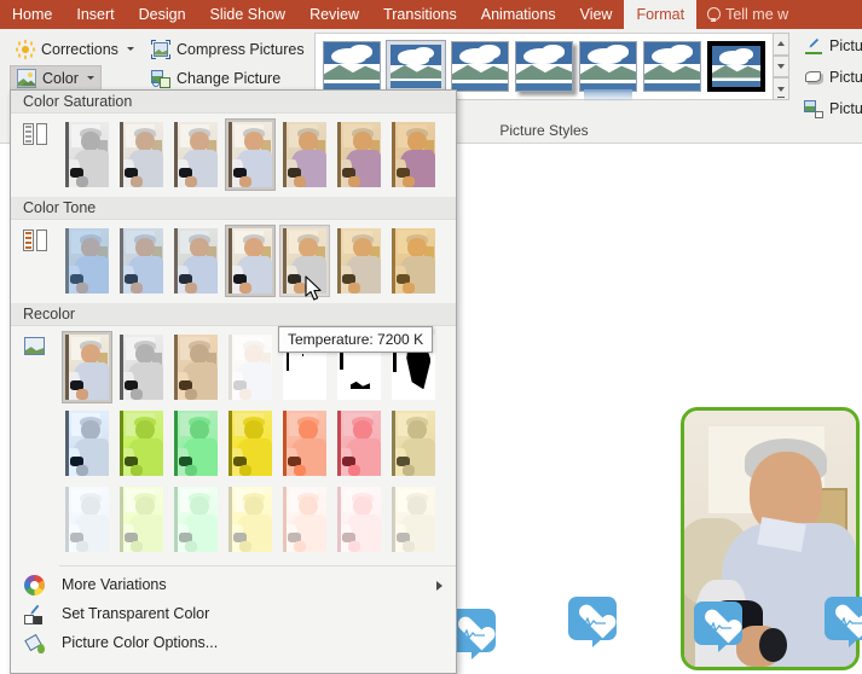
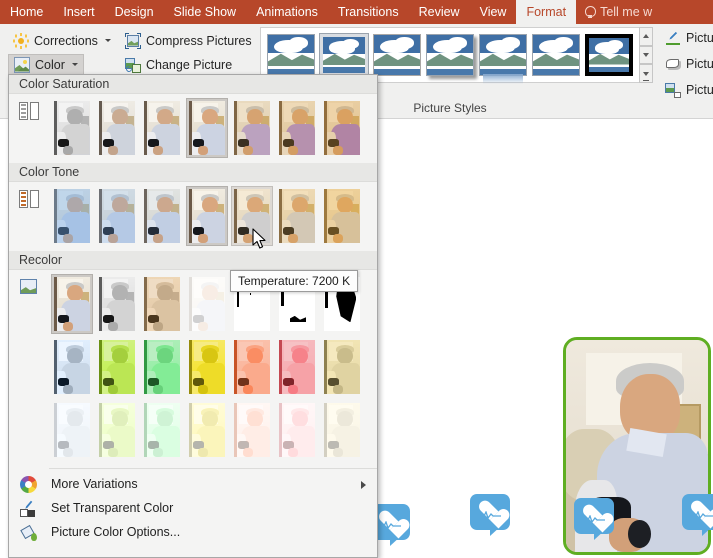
  Home
  Insert
  Design
  Slide Show
- Review
+ Animations
  Transitions
- Animations
+ Review
  View
  Format
  Tell me w
  Corrections
  Color
  Compress Pictures
  Change Picture
  Picture Styles
  Pictu
  Pictu
  Pictu
  Color Saturation
  Color Tone
  Recolor
  More Variations
  Set Transparent Color
  Picture Color Options...
  Temperature: 7200 K
